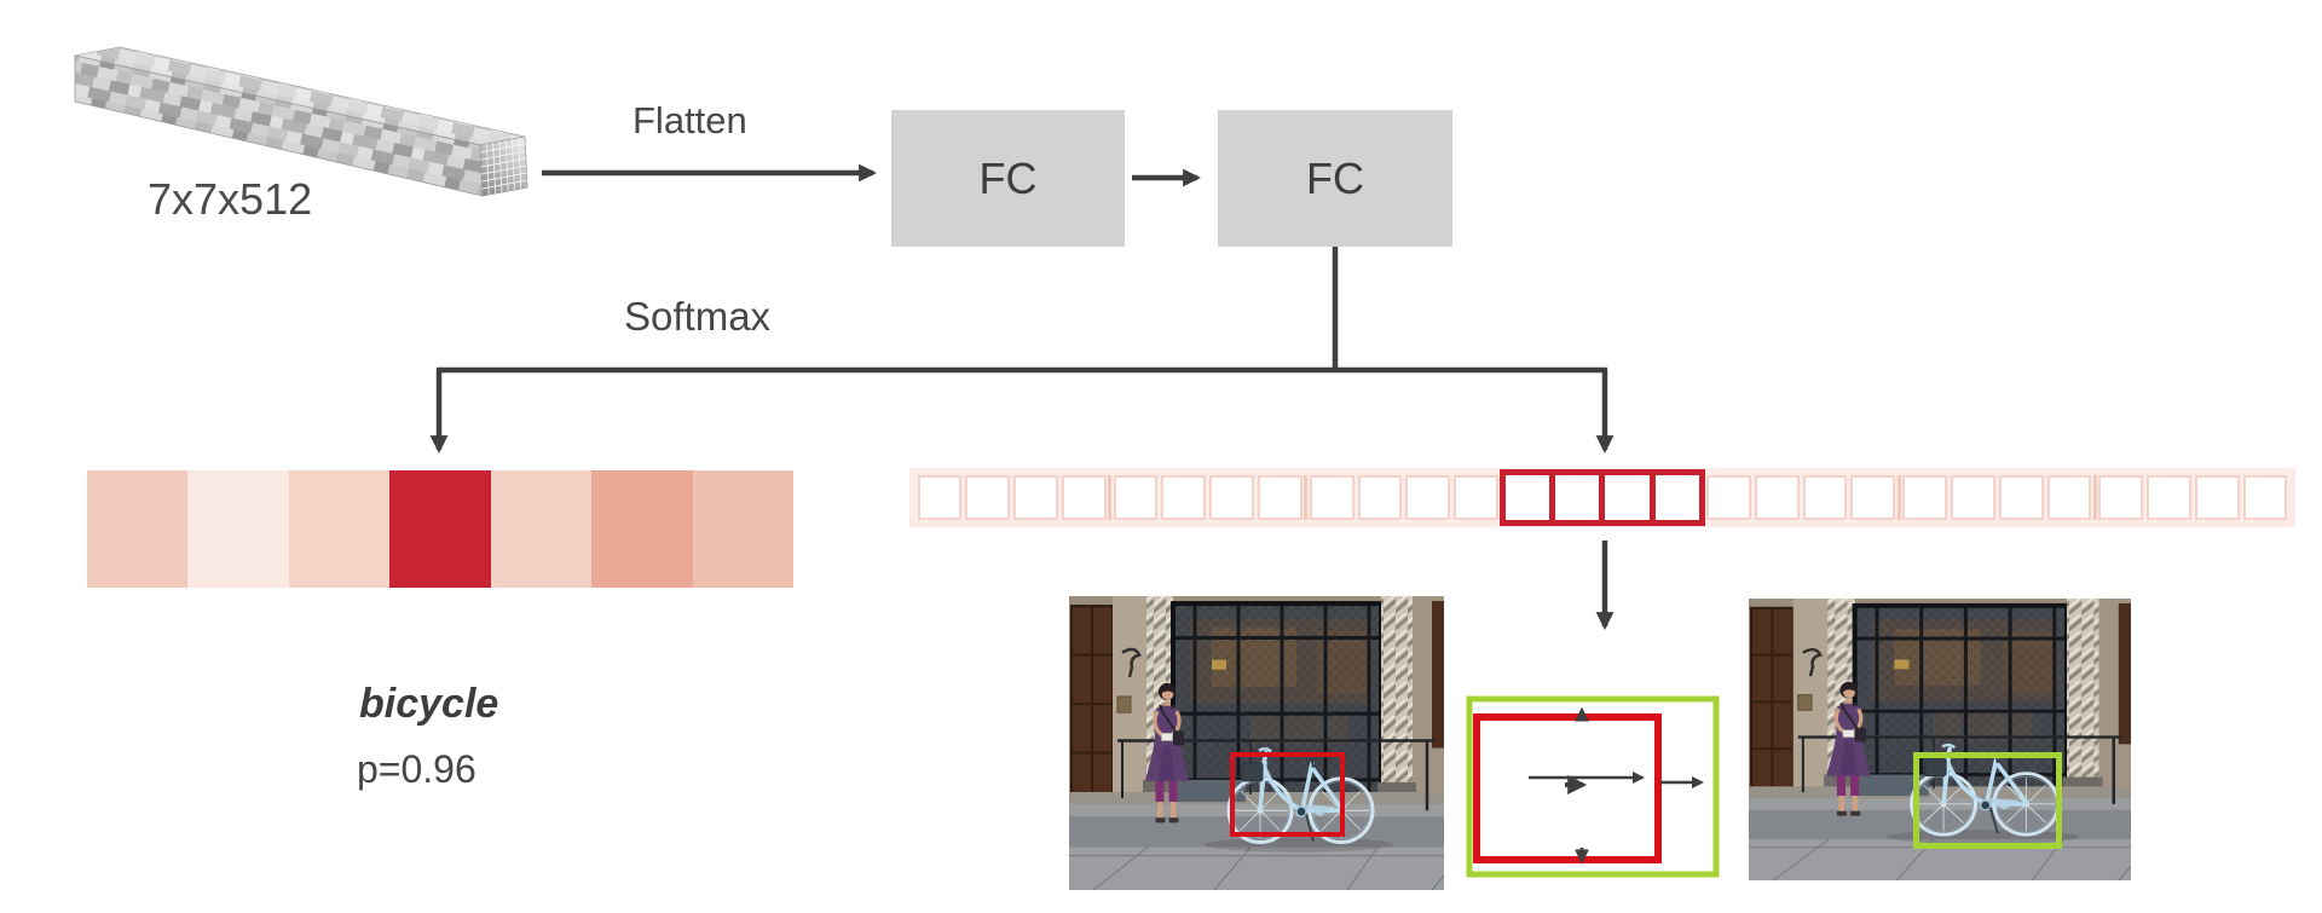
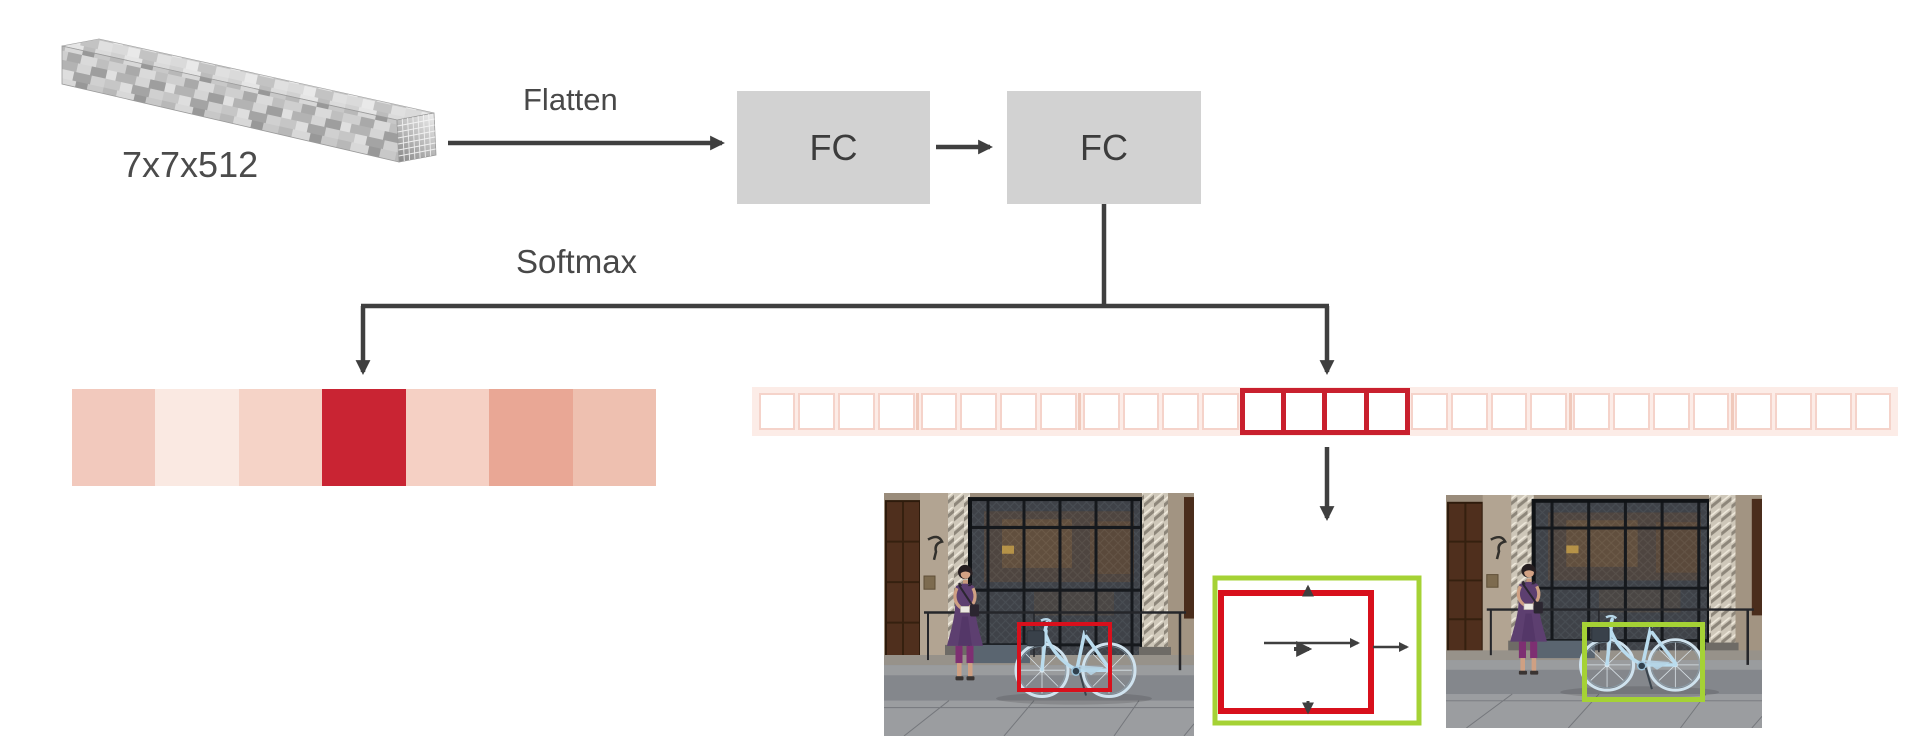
  7x7x512
  Flatten
  Softmax
  FC
  FC
- bicycle
- p=0.96
